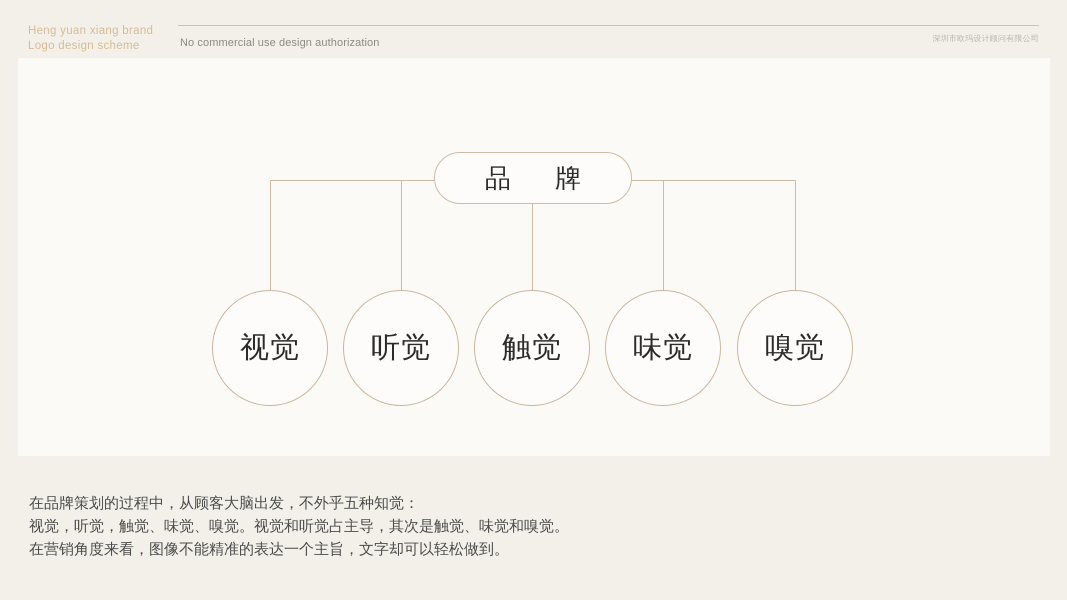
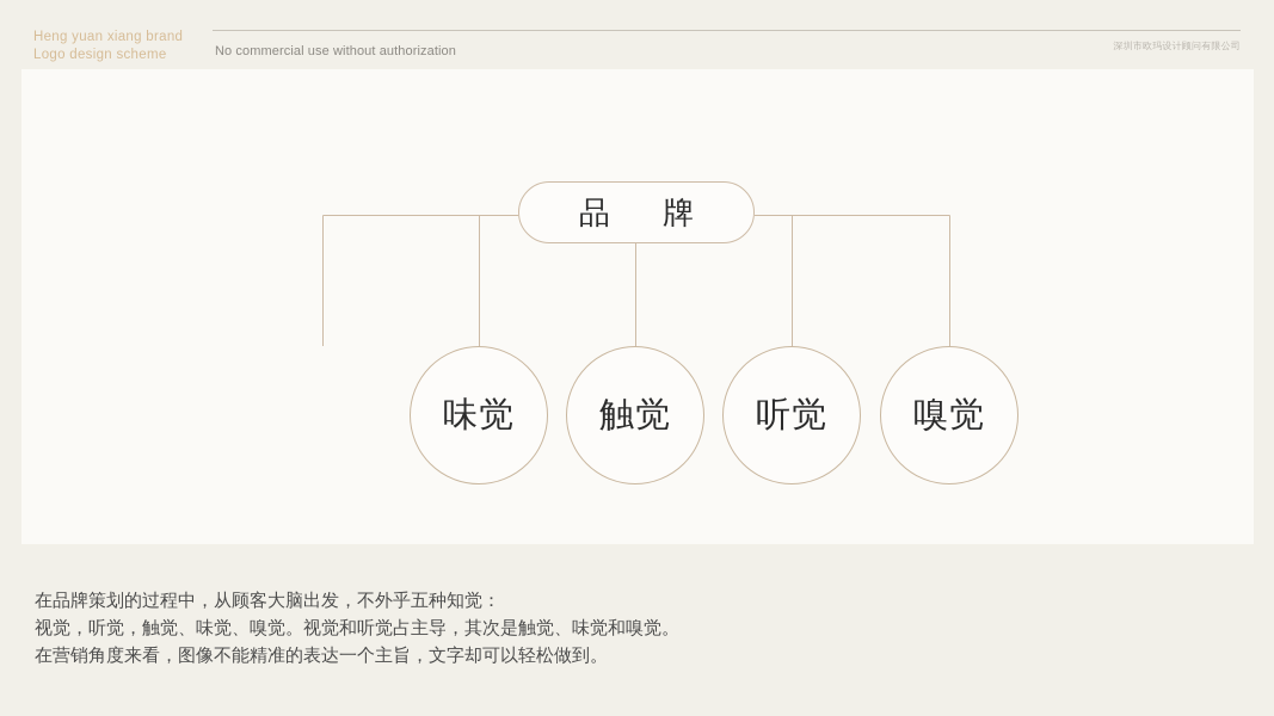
  Heng yuan xiang brand
  Logo design scheme
- No commercial use design authorization
+ No commercial use without authorization
  深圳市欧玛设计顾问有限公司
  品 牌
- 视觉
- 听觉
+ 味觉
  触觉
- 味觉
+ 听觉
  嗅觉
  在品牌策划的过程中，从顾客大脑出发，不外乎五种知觉：
  视觉，听觉，触觉、味觉、嗅觉。视觉和听觉占主导，其次是触觉、味觉和嗅觉。
  在营销角度来看，图像不能精准的表达一个主旨，文字却可以轻松做到。
